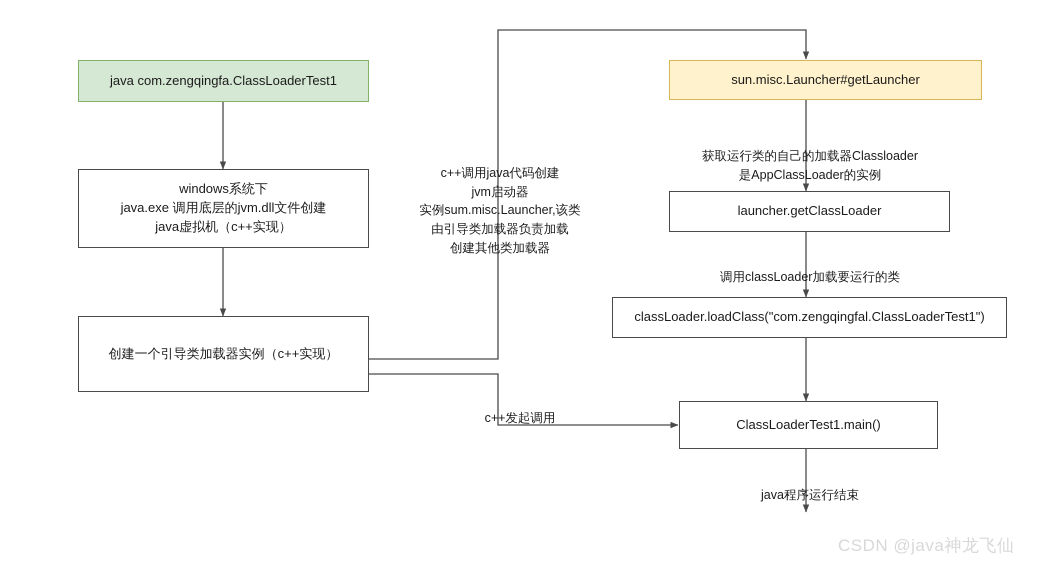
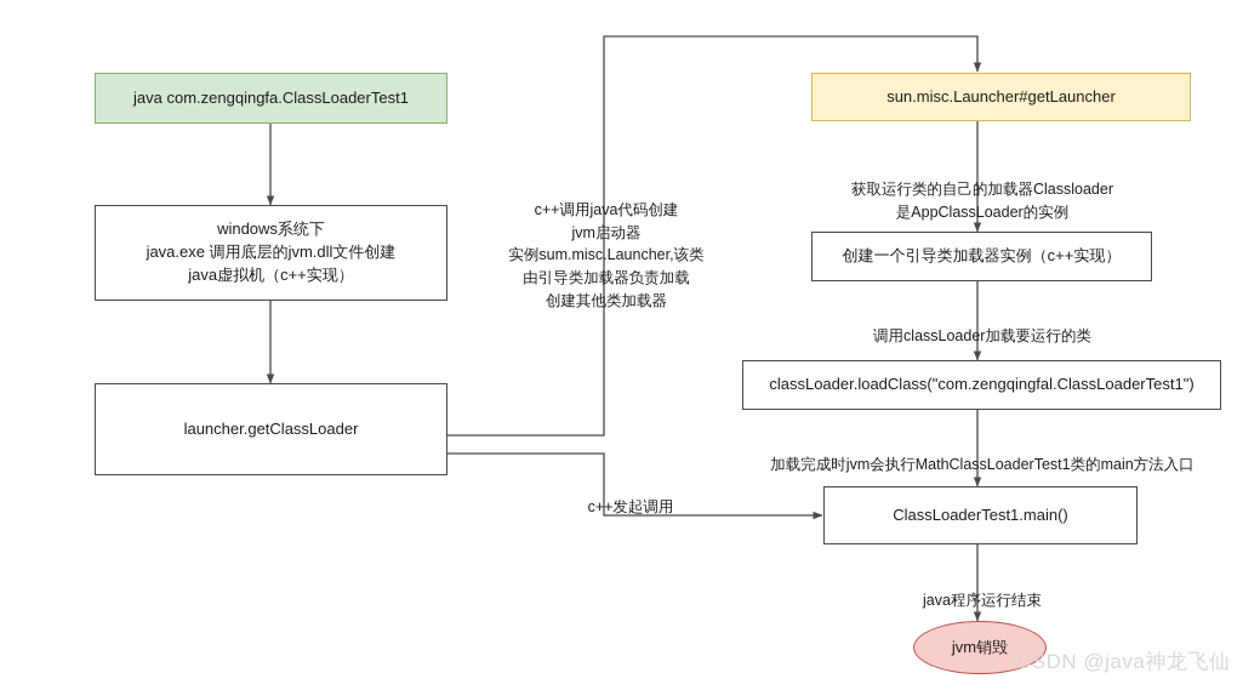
  java com.zengqingfa.ClassLoaderTest1
  windows系统下
  java.exe 调用底层的jvm.dll文件创建
  java虚拟机（c++实现）
- 创建一个引导类加载器实例（c++实现）
+ launcher.getClassLoader
  sun.misc.Launcher#getLauncher
- launcher.getClassLoader
+ 创建一个引导类加载器实例（c++实现）
  classLoader.loadClass("com.zengqingfal.ClassLoaderTest1")
  ClassLoaderTest1.main()
+ jvm销毁
  c++调用java代码创建
  jvm启动器
  实例sum.misc.Launcher,该类
  由引导类加载器负责加载
  创建其他类加载器
  c++发起调用
  获取运行类的自己的加载器Classloader
  是AppClassLoader的实例
  调用classLoader加载要运行的类
+ 加载完成时jvm会执行MathClassLoaderTest1类的main方法入口
  java程序运行结束
  CSDN @java神龙飞仙
